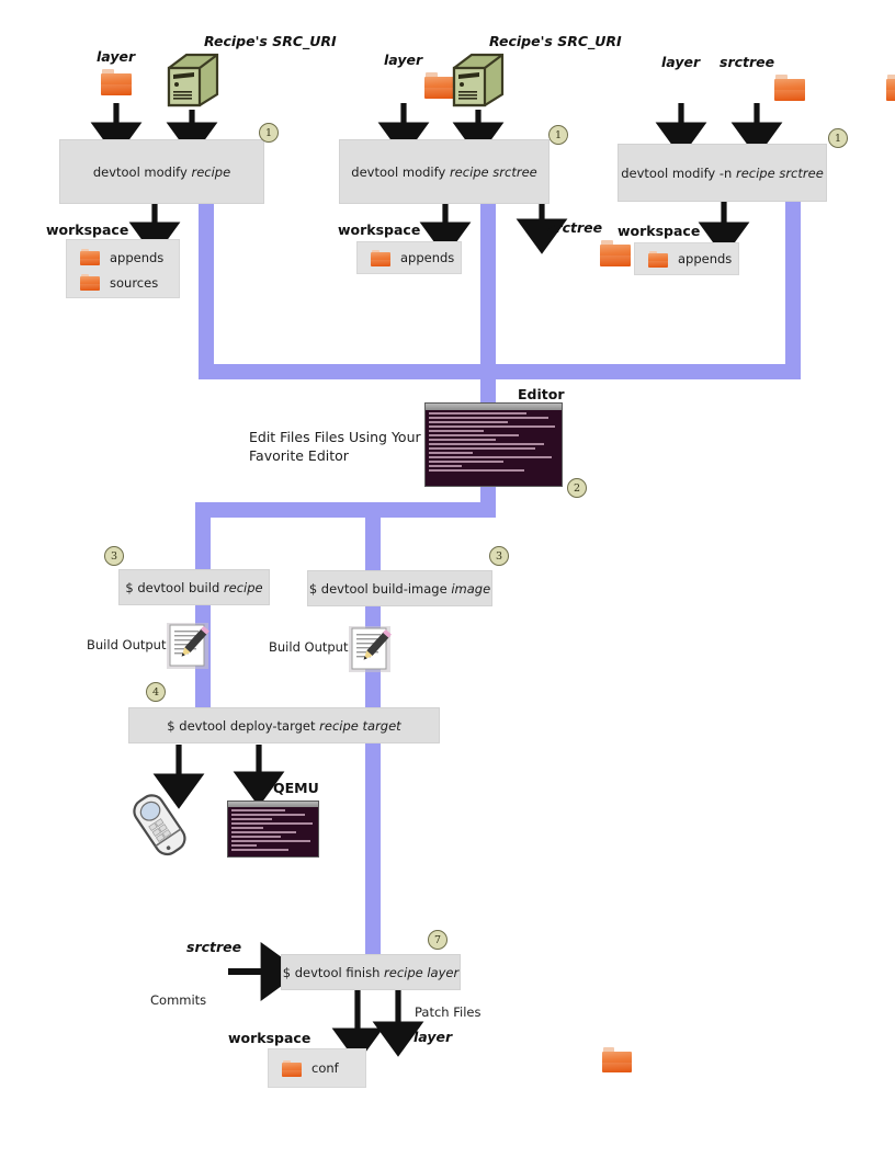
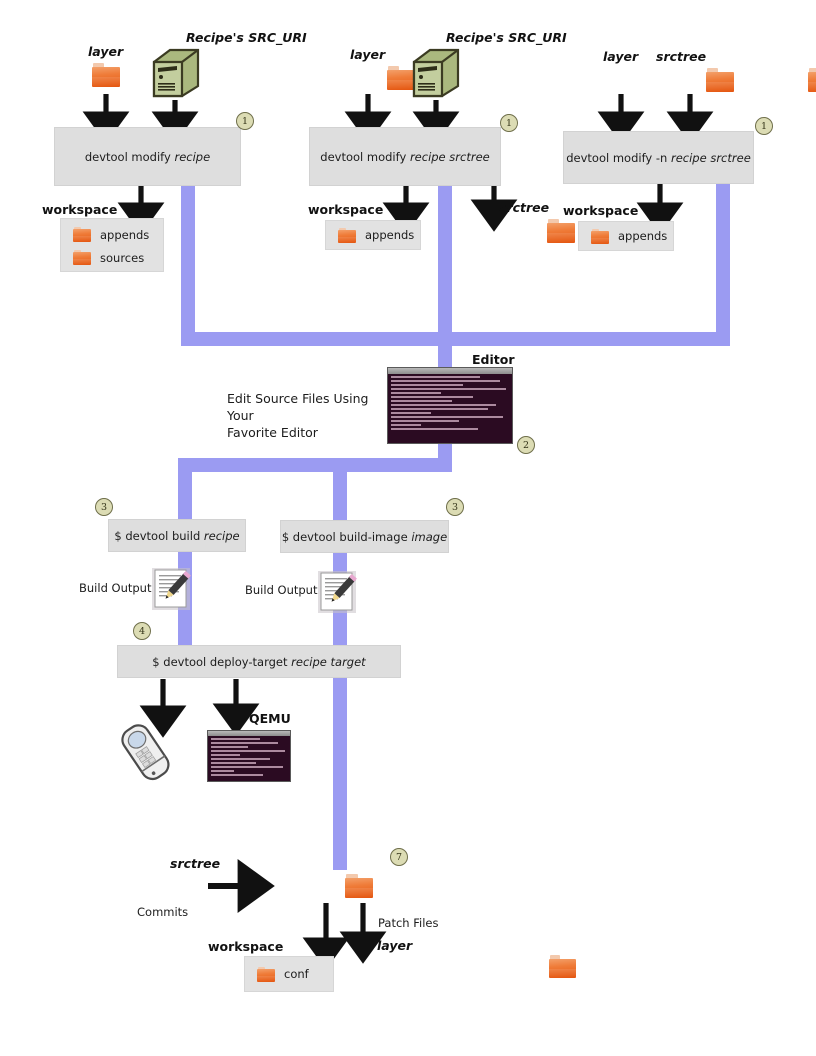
  layer
  Recipe's SRC_URI
  devtool modify recipe
  1
  workspace
  appends
  sources
  layer
  Recipe's SRC_URI
  devtool modify recipe srctree
  1
  workspace
  appends
  srctree
  layer
  srctree
  devtool modify -n recipe srctree
  1
  workspace
  appends
- Edit Files Files Using Your
+ Edit Source Files Using Your
  Favorite Editor
  Editor
  2
  3
  $ devtool build recipe
  Build Output
  3
  $ devtool build-image image
  Build Output
  4
  $ devtool deploy-target recipe target
  QEMU
  srctree
  Commits
  7
- $ devtool finish recipe layer
  Patch Files
  workspace
  conf
  layer
